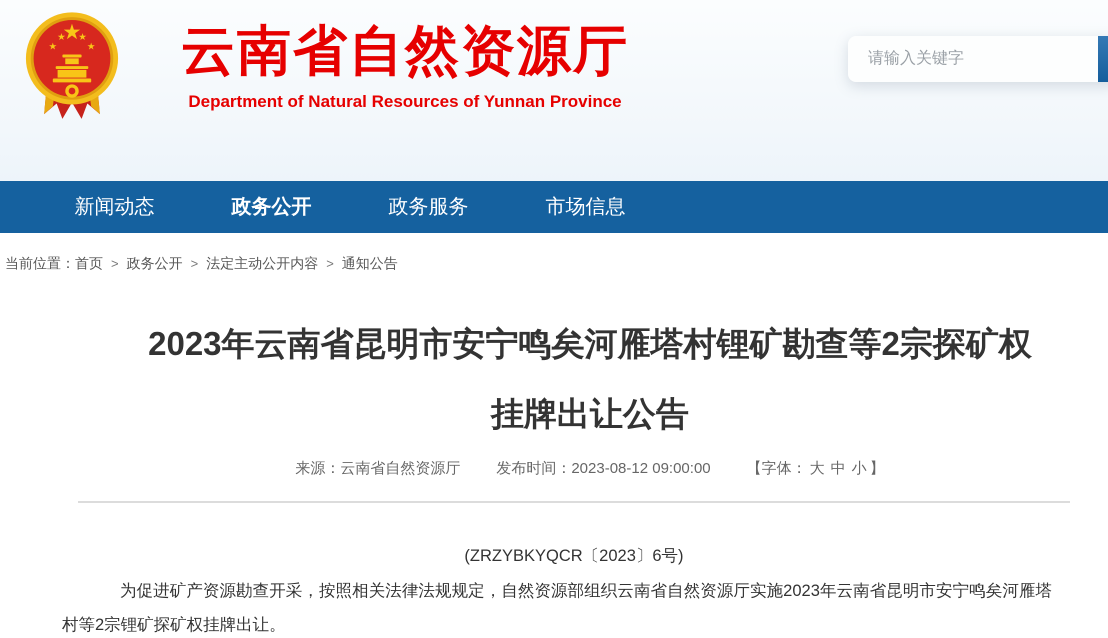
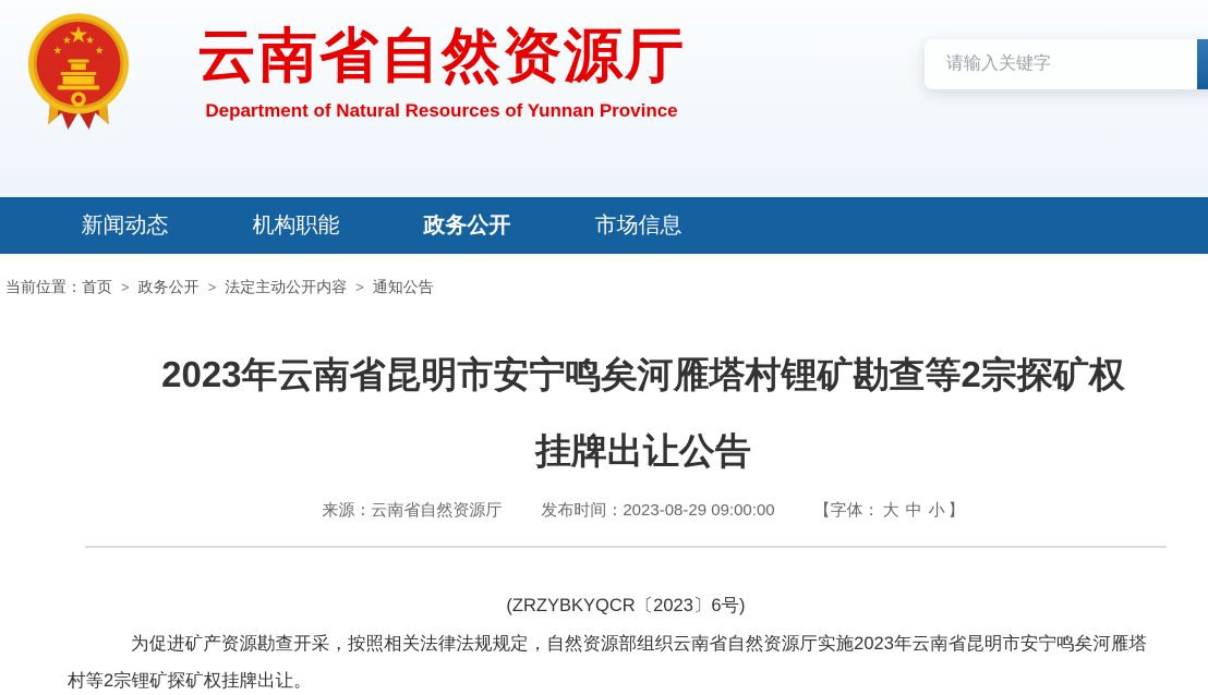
  ★
  ★
  ★
  ★
  ★
  云南省自然资源厅
  Department of Natural Resources of Yunnan Province
  请输入关键字
  新闻动态
+ 机构职能
  政务公开
- 政务服务
  市场信息
  当前位置：
  首页 > 政务公开 > 法定主动公开内容 > 通知公告
  2023年云南省昆明市安宁鸣矣河雁塔村锂矿勘查等2宗探矿权
  挂牌出让公告
  来源：云南省自然资源厅
- 发布时间：2023-08-12 09:00:00
+ 发布时间：2023-08-29 09:00:00
  【字体： 大 中 小 】
  (ZRZYBKYQCR〔2023〕6号)
  为促进矿产资源勘查开采，按照相关法律法规规定，自然资源部组织云南省自然资源厅实施2023年云南省昆明市安宁鸣矣河雁塔村等2宗锂矿探矿权挂牌出让。
